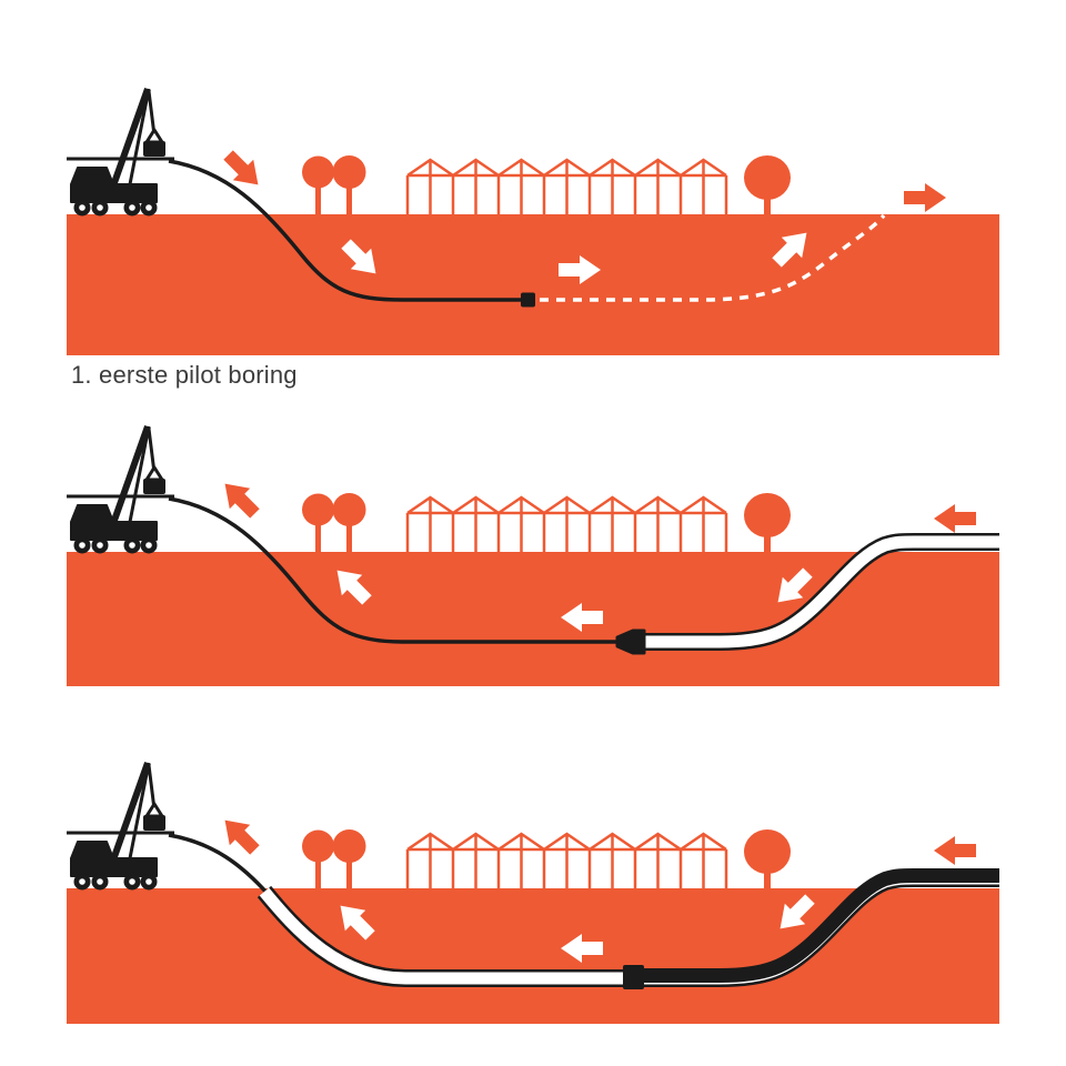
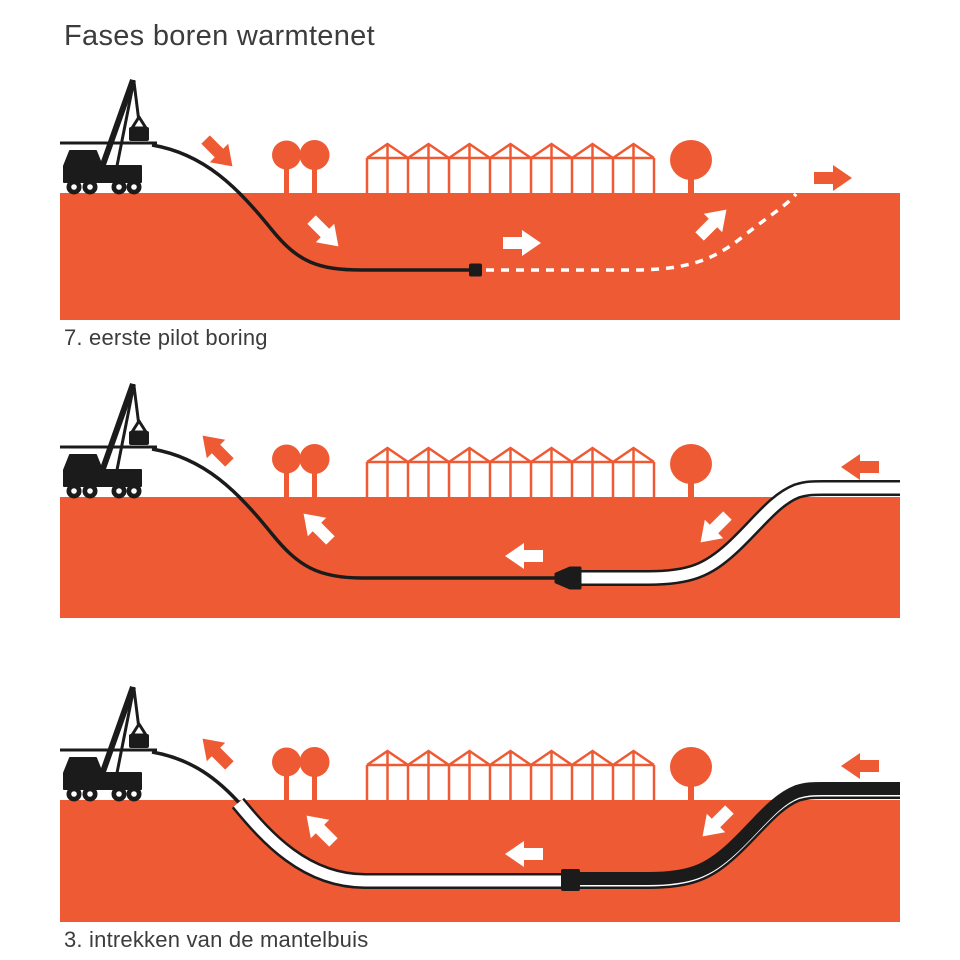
+ Fases boren warmtenet
- 1. eerste pilot boring
+ 7. eerste pilot boring
+ 3. intrekken van de mantelbuis
